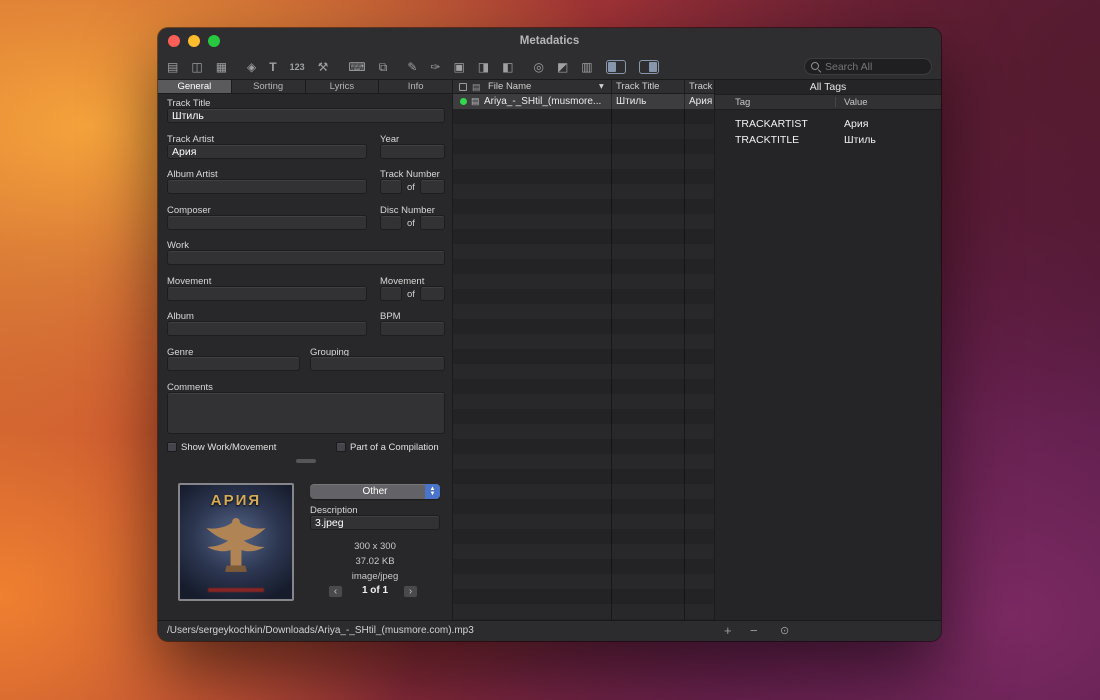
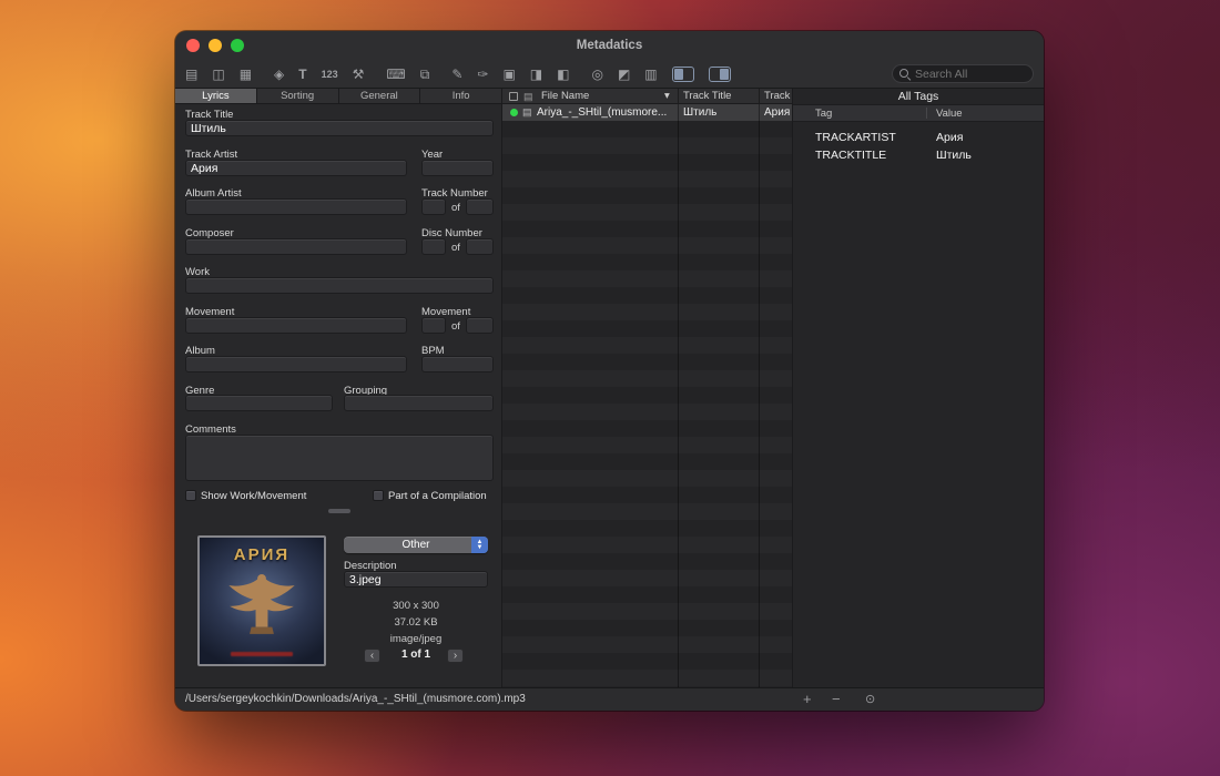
  Metadatics
  ▤
  ◫
  ▦
  ◈
  T
  123
  ⚒
  ⌨
  ⧉
  ✎
  ✑
  ▣
  ◨
  ◧
  ◎
  ◩
  ▥
  Search All
- General
+ Lyrics
  Sorting
- Lyrics
+ General
  Info
  Track Title
  Штиль
  Track Artist
  Ария
  Year
  Album Artist
  Track Number
  of
  Composer
  Disc Number
  of
  Work
  Movement
  Movement
  of
  Album
  BPM
  Genre
  Grouping
  Comments
  Show Work/Movement
  Part of a Compilation
  АРИЯ
  Other
  Description
  3.jpeg
  300 x 300
  37.02 KB
  image/jpeg
  ‹
  1 of 1
  ›
  ▤
  File Name
  ▾
  Track Title
  ▤
  Ariya_-_SHtil_(musmore...
  Штиль
  Ария
  All Tags
  Tag
  Value
  TRACKARTIST
  Ария
  TRACKTITLE
  Штиль
  /Users/sergeykochkin/Downloads/Ariya_-_SHtil_(musmore.com).mp3
  +
  −
  ⊙
